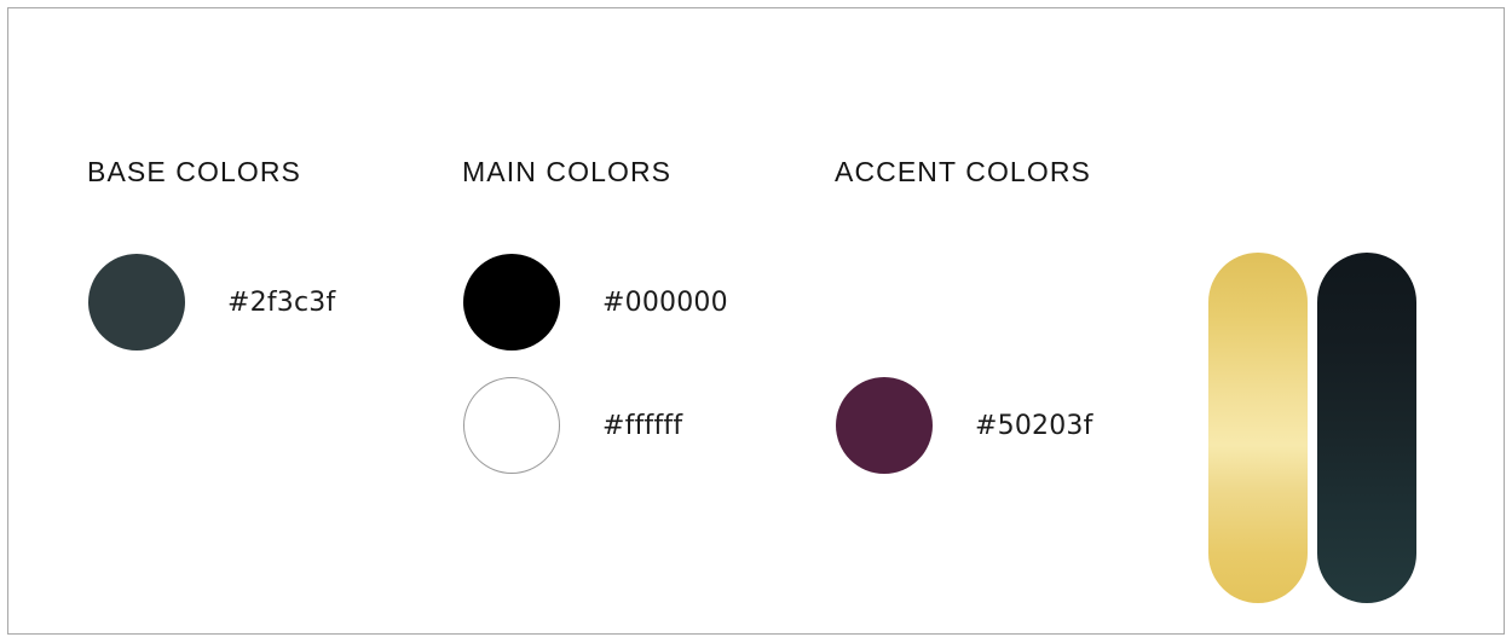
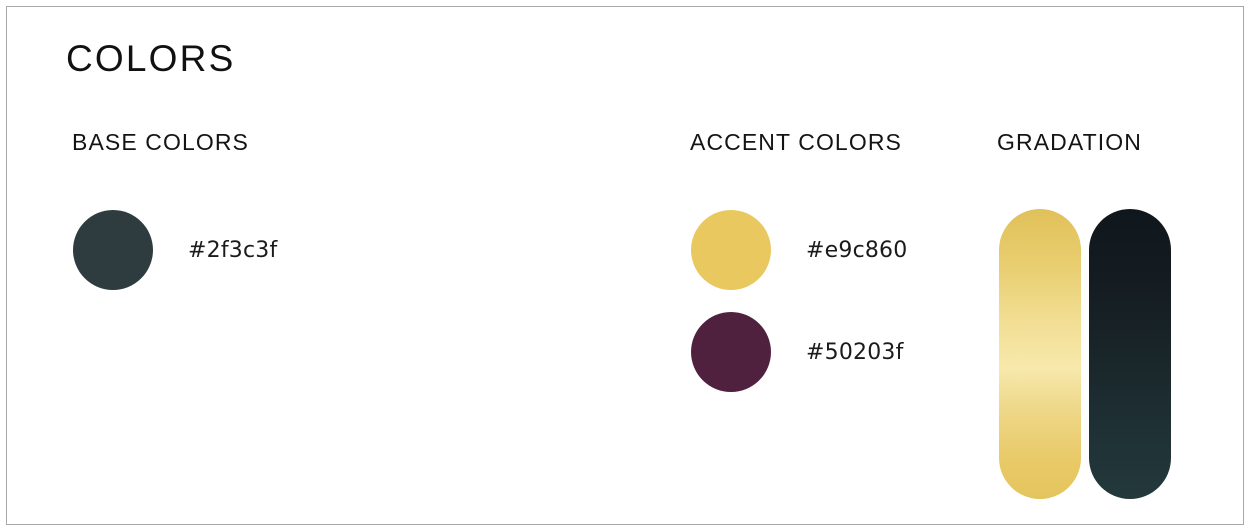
+ COLORS
  BASE COLORS
  #2f3c3f
- MAIN COLORS
- #000000
- #ffffff
  ACCENT COLORS
+ #e9c860
  #50203f
+ GRADATION
